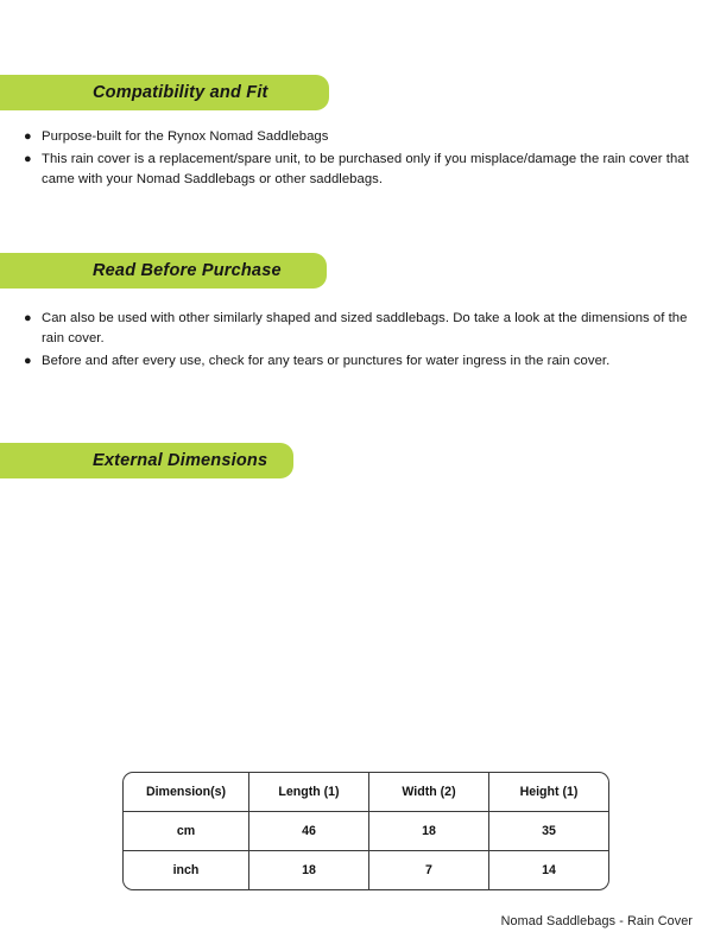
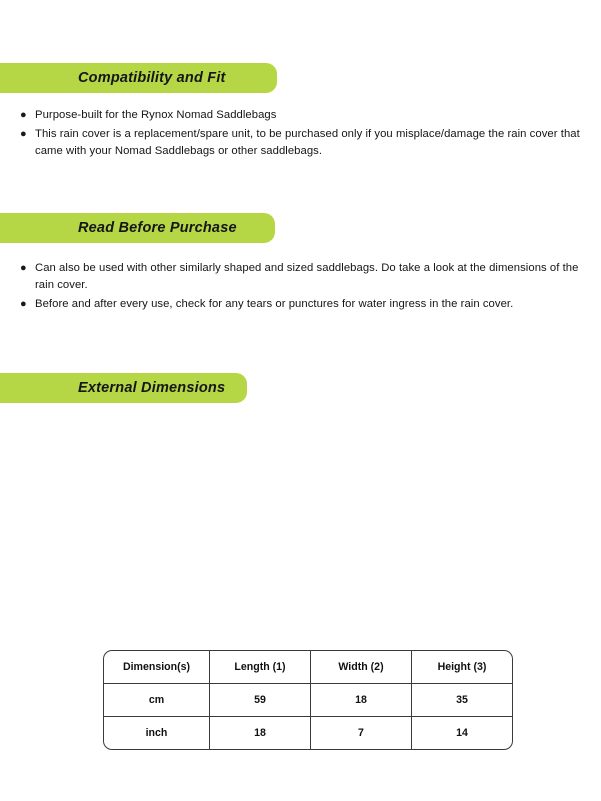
  Compatibility and Fit
  ●
  Purpose-built for the Rynox Nomad Saddlebags
  ●
  This rain cover is a replacement/spare unit, to be purchased only if you misplace/damage the rain cover that came with your Nomad Saddlebags or other saddlebags.
  Read Before Purchase
  ●
  Can also be used with other similarly shaped and sized saddlebags. Do take a look at the dimensions of the rain cover.
  ●
  Before and after every use, check for any tears or punctures for water ingress in the rain cover.
  External Dimensions
- Dimension(s)	Length (1)	Width (2)	Height (1)
+ Dimension(s)	Length (1)	Width (2)	Height (3)
- cm	46	18	35
+ cm	59	18	35
  inch	18	7	14
- Nomad Saddlebags - Rain Cover
